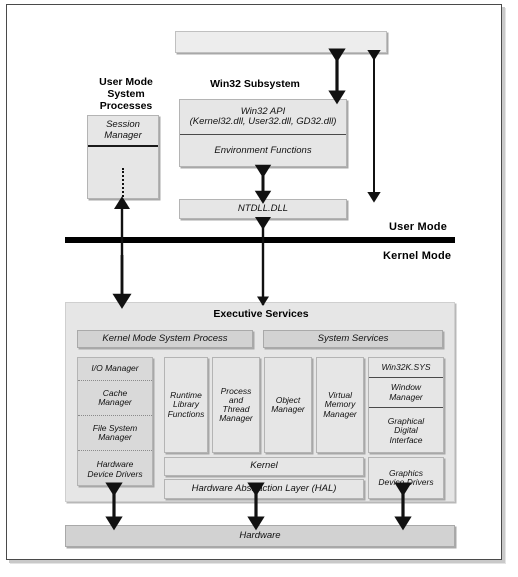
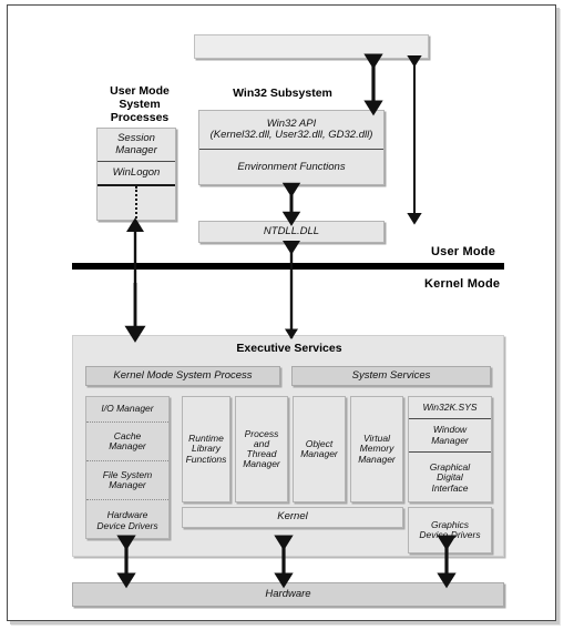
  User Mode
  System
  Processes
  Win32 Subsystem
  User Mode
  Kernel Mode
  Session
  Manager
+ WinLogon
  Win32 API
  (Kernel32.dll, User32.dll, GD32.dll)
  Environment Functions
  NTDLL.DLL
  Executive Services
  Kernel Mode System Process
  System Services
  I/O Manager
  Cache
  Manager
  File System
  Manager
  Hardware
  Device Drivers
  Runtime
  Library
  Functions
  Process
  and
  Thread
  Manager
  Object
  Manager
  Virtual
  Memory
  Manager
  Kernel
- Hardware Abstraction Layer (HAL)
  Win32K.SYS
  Window
  Manager
  Graphical
  Digital
  Interface
  Graphics
  Device Drivers
  Hardware
